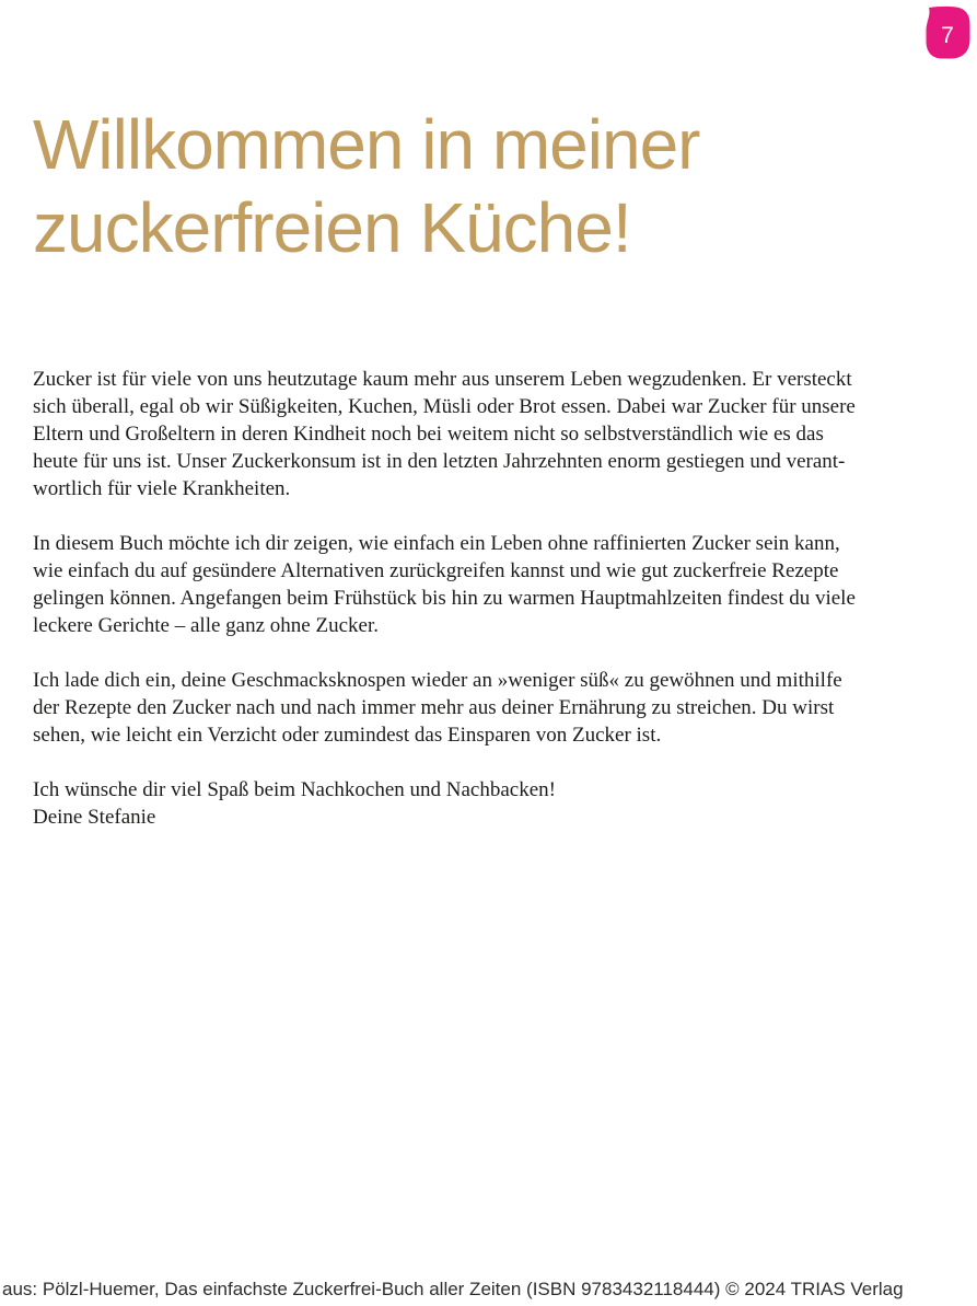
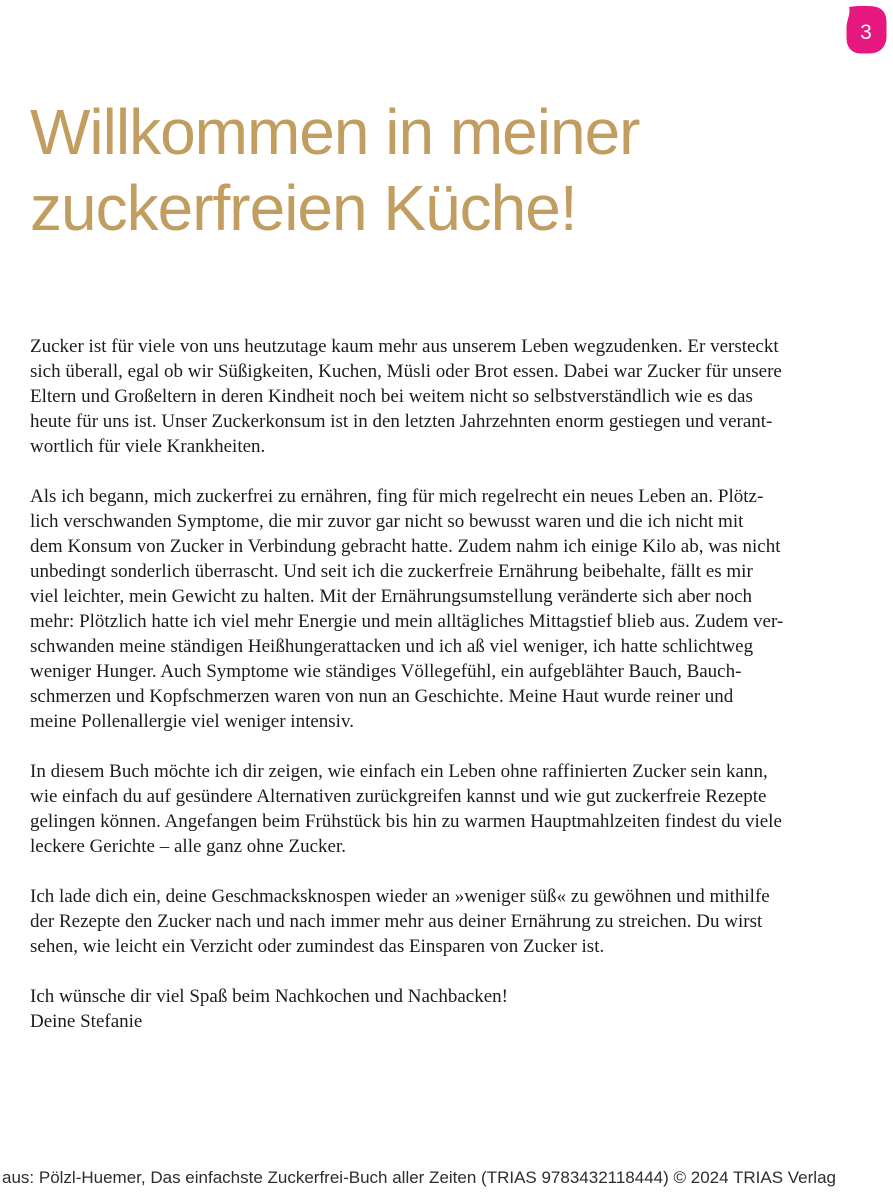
- 7
+ 3
  Willkommen in meiner
  zuckerfreien Küche!
  Zucker ist für viele von uns heutzutage kaum mehr aus unserem Leben wegzudenken. Er versteckt
  sich überall, egal ob wir Süßigkeiten, Kuchen, Müsli oder Brot essen. Dabei war Zucker für unsere
  Eltern und Großeltern in deren Kindheit noch bei weitem nicht so selbstverständlich wie es das
  heute für uns ist. Unser Zuckerkonsum ist in den letzten Jahrzehnten enorm gestiegen und verant-
  wortlich für viele Krankheiten.
+ Als ich begann, mich zuckerfrei zu ernähren, fing für mich regelrecht ein neues Leben an. Plötz-
+ lich verschwanden Symptome, die mir zuvor gar nicht so bewusst waren und die ich nicht mit
+ dem Konsum von Zucker in Verbindung gebracht hatte. Zudem nahm ich einige Kilo ab, was nicht
+ unbedingt sonderlich überrascht. Und seit ich die zuckerfreie Ernährung beibehalte, fällt es mir
+ viel leichter, mein Gewicht zu halten. Mit der Ernährungsumstellung veränderte sich aber noch
+ mehr: Plötzlich hatte ich viel mehr Energie und mein alltägliches Mittagstief blieb aus. Zudem ver-
+ schwanden meine ständigen Heißhungerattacken und ich aß viel weniger, ich hatte schlichtweg
+ weniger Hunger. Auch Symptome wie ständiges Völlegefühl, ein aufgeblähter Bauch, Bauch-
+ schmerzen und Kopfschmerzen waren von nun an Geschichte. Meine Haut wurde reiner und
+ meine Pollenallergie viel weniger intensiv.
  In diesem Buch möchte ich dir zeigen, wie einfach ein Leben ohne raffinierten Zucker sein kann,
  wie einfach du auf gesündere Alternativen zurückgreifen kannst und wie gut zuckerfreie Rezepte
  gelingen können. Angefangen beim Frühstück bis hin zu warmen Hauptmahlzeiten findest du viele
  leckere Gerichte – alle ganz ohne Zucker.
  Ich lade dich ein, deine Geschmacksknospen wieder an »weniger süß« zu gewöhnen und mithilfe
  der Rezepte den Zucker nach und nach immer mehr aus deiner Ernährung zu streichen. Du wirst
  sehen, wie leicht ein Verzicht oder zumindest das Einsparen von Zucker ist.
  Ich wünsche dir viel Spaß beim Nachkochen und Nachbacken!
  Deine Stefanie
- aus: Pölzl-Huemer, Das einfachste Zuckerfrei-Buch aller Zeiten (ISBN 9783432118444) © 2024 TRIAS Verlag
+ aus: Pölzl-Huemer, Das einfachste Zuckerfrei-Buch aller Zeiten (TRIAS 9783432118444) © 2024 TRIAS Verlag
